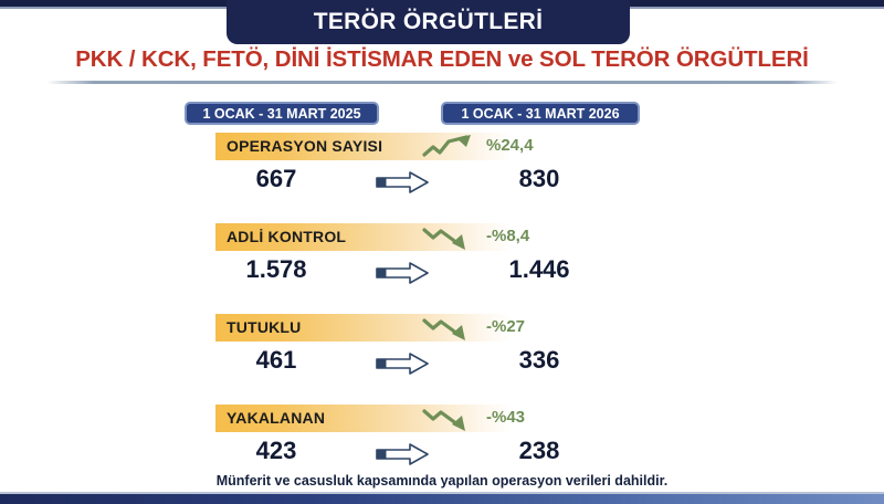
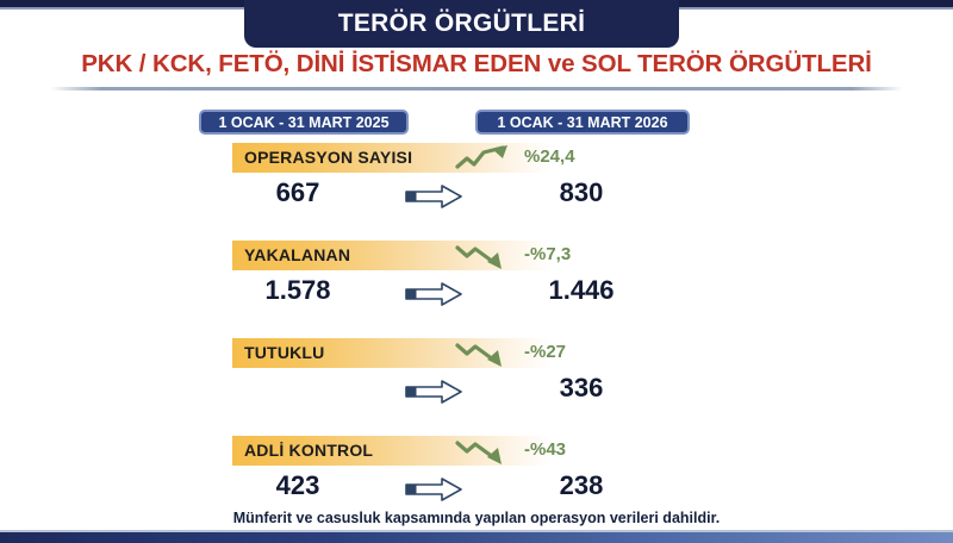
  TERÖR ÖRGÜTLERİ
  PKK / KCK, FETÖ, DİNİ İSTİSMAR EDEN ve SOL TERÖR ÖRGÜTLERİ
  1 OCAK - 31 MART 2025
  1 OCAK - 31 MART 2026
  OPERASYON SAYISI
  %24,4
  667
  830
- ADLİ KONTROL
+ YAKALANAN
- -%8,4
+ -%7,3
  1.578
  1.446
  TUTUKLU
  -%27
- 461
  336
- YAKALANAN
+ ADLİ KONTROL
  -%43
  423
  238
  Münferit ve casusluk kapsamında yapılan operasyon verileri dahildir.
